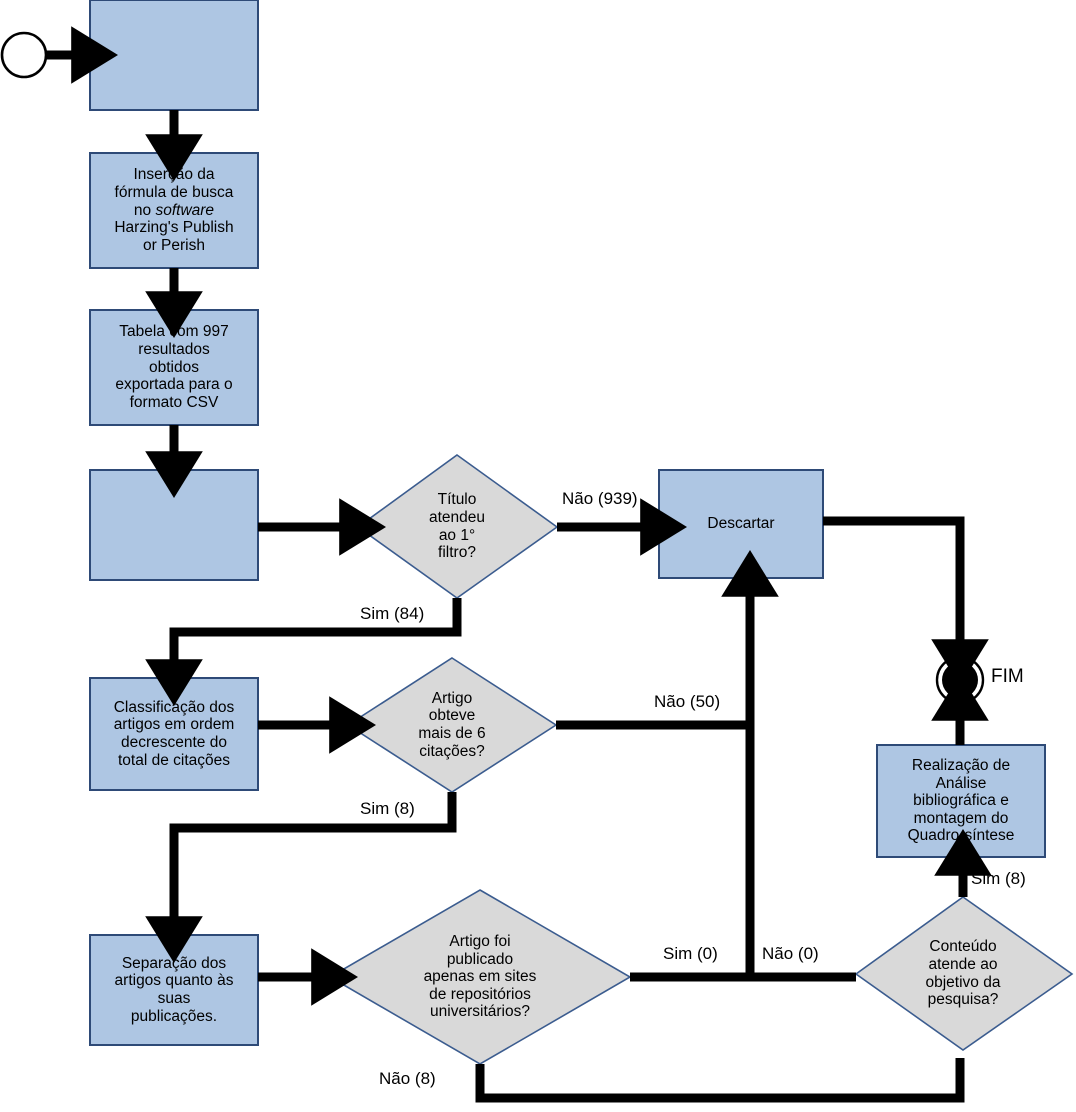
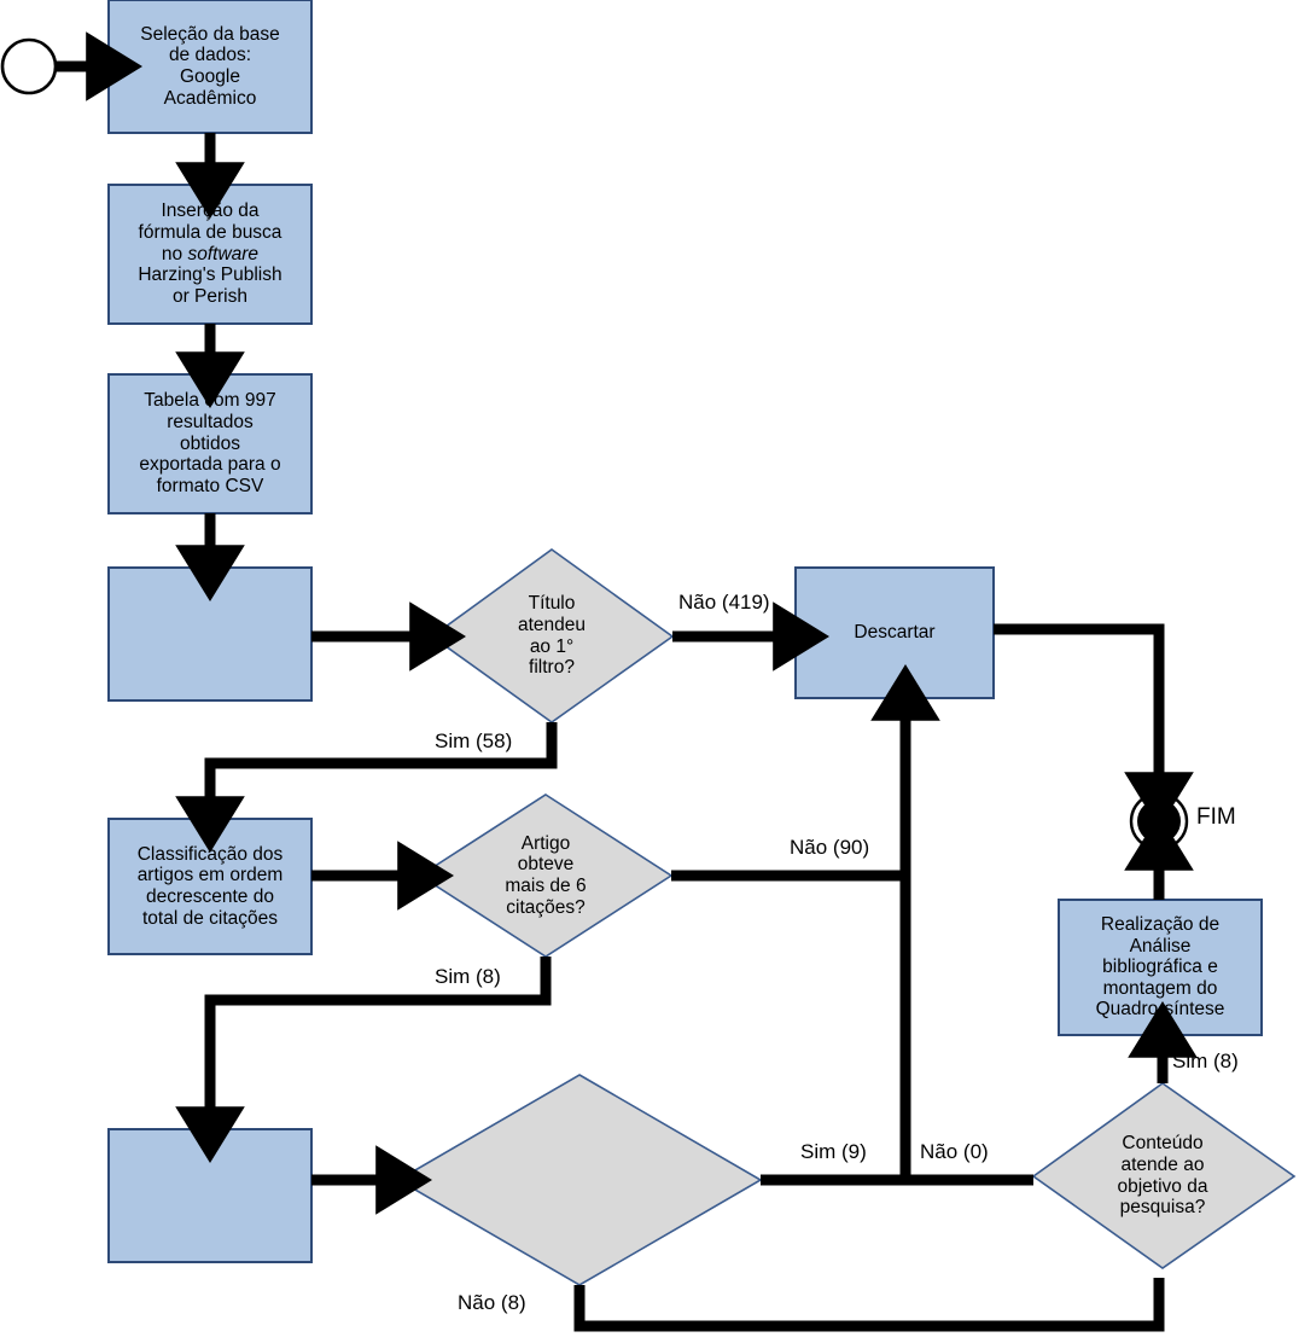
+ Seleção da base
+ de dados:
+ Google
+ Acadêmico
  Inserção da
  fórmula de busca
  no software
  Harzing's Publish
  or Perish
  Tabela com 997
  resultados
  obtidos
  exportada para o
  formato CSV
  Título
  atendeu
  ao 1°
  filtro?
  Descartar
  Classificação dos
  artigos em ordem
  decrescente do
  total de citações
  Artigo
  obteve
  mais de 6
  citações?
- Separação dos
- artigos quanto às
- suas
- publicações.
- Artigo foi
- publicado
- apenas em sites
- de repositórios
- universitários?
  Conteúdo
  atende ao
  objetivo da
  pesquisa?
  Realização de
  Análise
  bibliográfica e
  montagem do
  Quadro-síntese
  FIM
- Não (939)
+ Não (419)
- Sim (84)
+ Sim (58)
- Não (50)
+ Não (90)
  Sim (8)
- Sim (0)
+ Sim (9)
  Não (0)
  Não (8)
  Sim (8)
